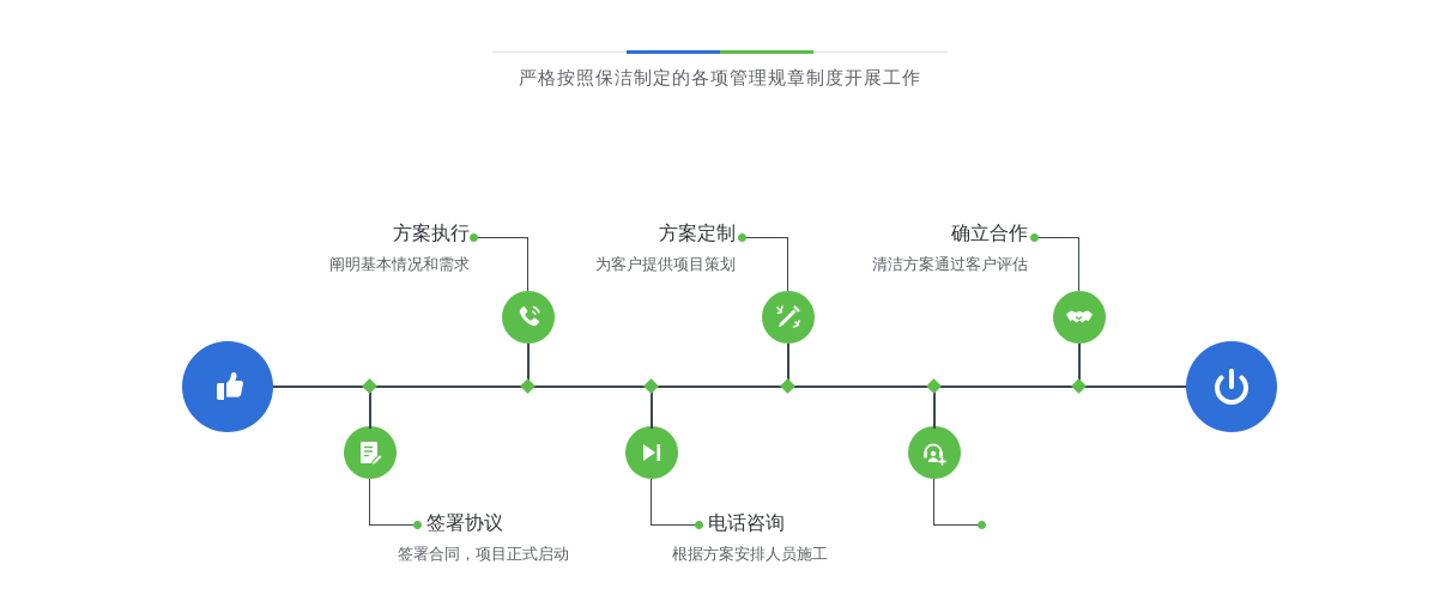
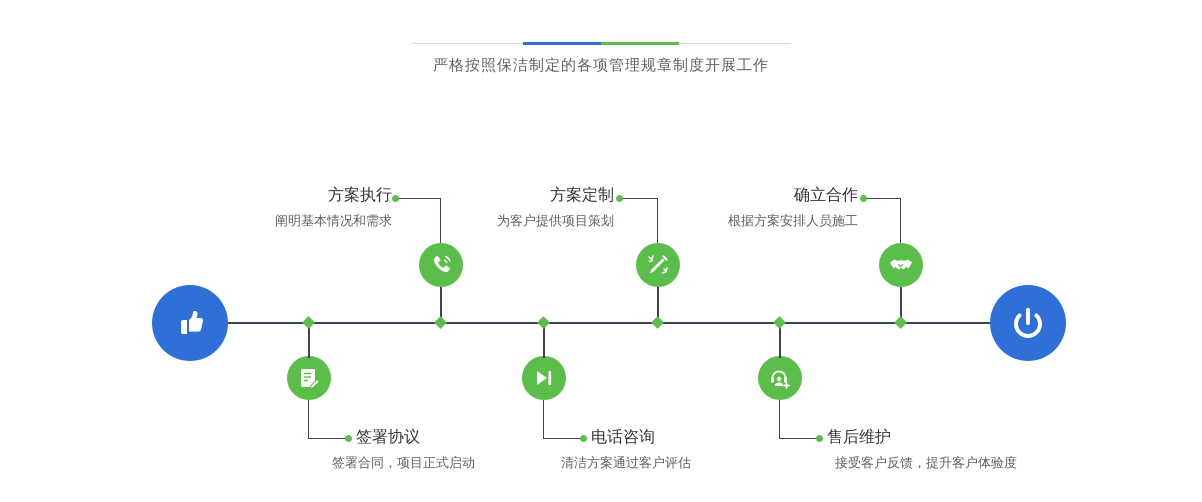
  严格按照保洁制定的各项管理规章制度开展工作
  方案执行
  阐明基本情况和需求
  签署协议
  签署合同，项目正式启动
  方案定制
  为客户提供项目策划
  电话咨询
- 根据方案安排人员施工
+ 清洁方案通过客户评估
  确立合作
- 清洁方案通过客户评估
+ 根据方案安排人员施工
+ 售后维护
+ 接受客户反馈，提升客户体验度
